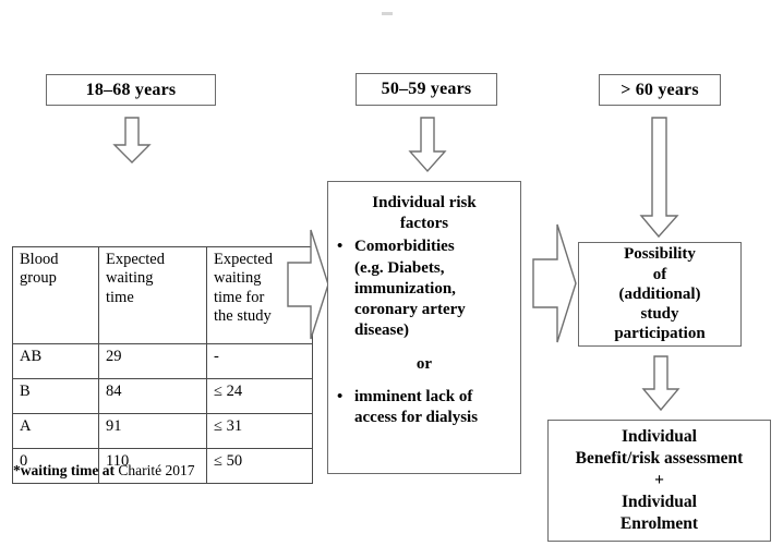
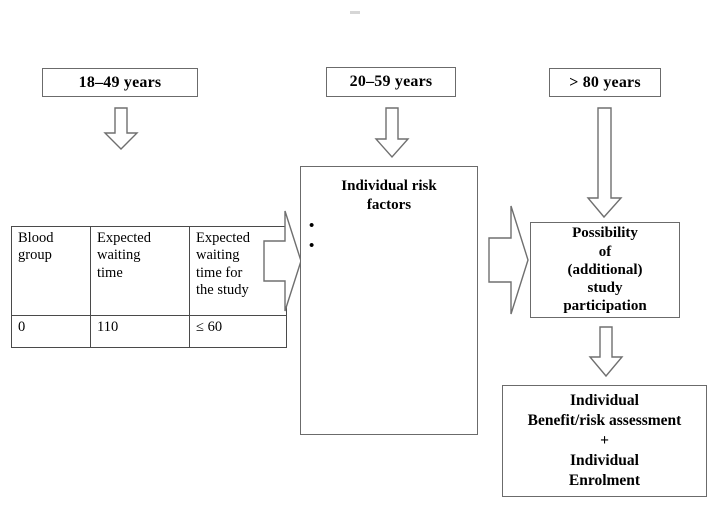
- 18–68 years
+ 18–49 years
  Blood group	Expected waiting time	Expected waiting time for the study
- AB	29	-
- B	84	≤ 24
- A	91	≤ 31
- 0	110	≤ 50
+ 0	110	≤ 60
- *waiting time at Charité 2017
- 50–59 years
+ 20–59 years
  Individual risk
  factors
  •
- Comorbidities
- (e.g. Diabets,
- immunization,
- coronary artery
- disease)
- or
  •
- imminent lack of
- access for dialysis
- > 60 years
+ > 80 years
  Possibility
  of
  (additional)
  study
  participation
  Individual
  Benefit/risk assessment
  +
  Individual
  Enrolment
